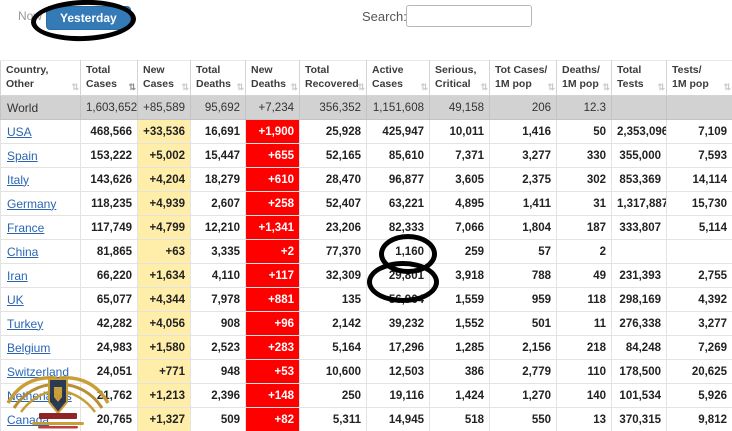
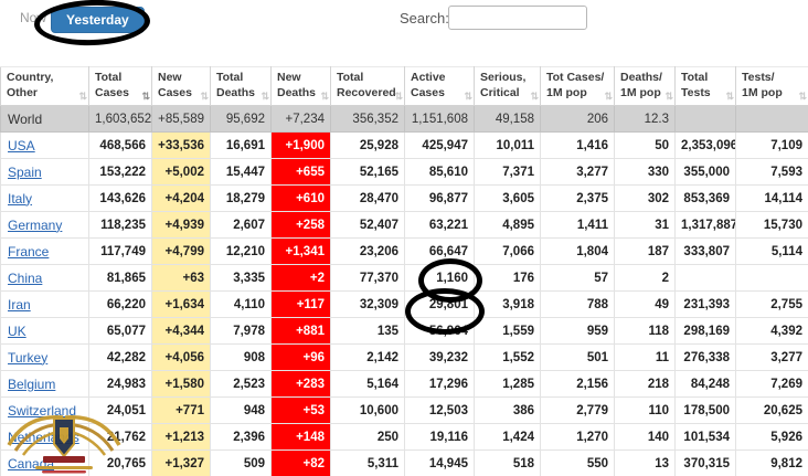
  Now
  Yesterday
  Search:
  Country, Other ⇅	Total Cases ⇅	New Cases ⇅	Total Deaths ⇅	New Deaths ⇅	Total Recovered⇅	Active Cases ⇅	Serious, Critical ⇅	Tot Cases/ 1M pop ⇅	Deaths/ 1M pop ⇅	Total Tests ⇅	Tests/ 1M pop ⇅
  World	1,603,652	+85,589	95,692	+7,234	356,352	1,151,608	49,158	206	12.3
  USA	468,566	+33,536	16,691	+1,900	25,928	425,947	10,011	1,416	50	2,353,096	7,109
  Spain	153,222	+5,002	15,447	+655	52,165	85,610	7,371	3,277	330	355,000	7,593
  Italy	143,626	+4,204	18,279	+610	28,470	96,877	3,605	2,375	302	853,369	14,114
  Germany	118,235	+4,939	2,607	+258	52,407	63,221	4,895	1,411	31	1,317,887	15,730
- France	117,749	+4,799	12,210	+1,341	23,206	82,333	7,066	1,804	187	333,807	5,114
+ France	117,749	+4,799	12,210	+1,341	23,206	66,647	7,066	1,804	187	333,807	5,114
- China	81,865	+63	3,335	+2	77,370	1,160	259	57	2
+ China	81,865	+63	3,335	+2	77,370	1,160	176	57	2
  Iran	66,220	+1,634	4,110	+117	32,309	29,801	3,918	788	49	231,393	2,755
  UK	65,077	+4,344	7,978	+881	135	56,964	1,559	959	118	298,169	4,392
  Turkey	42,282	+4,056	908	+96	2,142	39,232	1,552	501	11	276,338	3,277
  Belgium	24,983	+1,580	2,523	+283	5,164	17,296	1,285	2,156	218	84,248	7,269
  Switzerland	24,051	+771	948	+53	10,600	12,503	386	2,779	110	178,500	20,625
  ehels	21,762	+1,213	2,396	+148	250	19,116	1,424	1,270	140	101,534	5,926
  Canada	20,765	+1,327	509	+82	5,311	14,945	518	550	13	370,315	9,812
